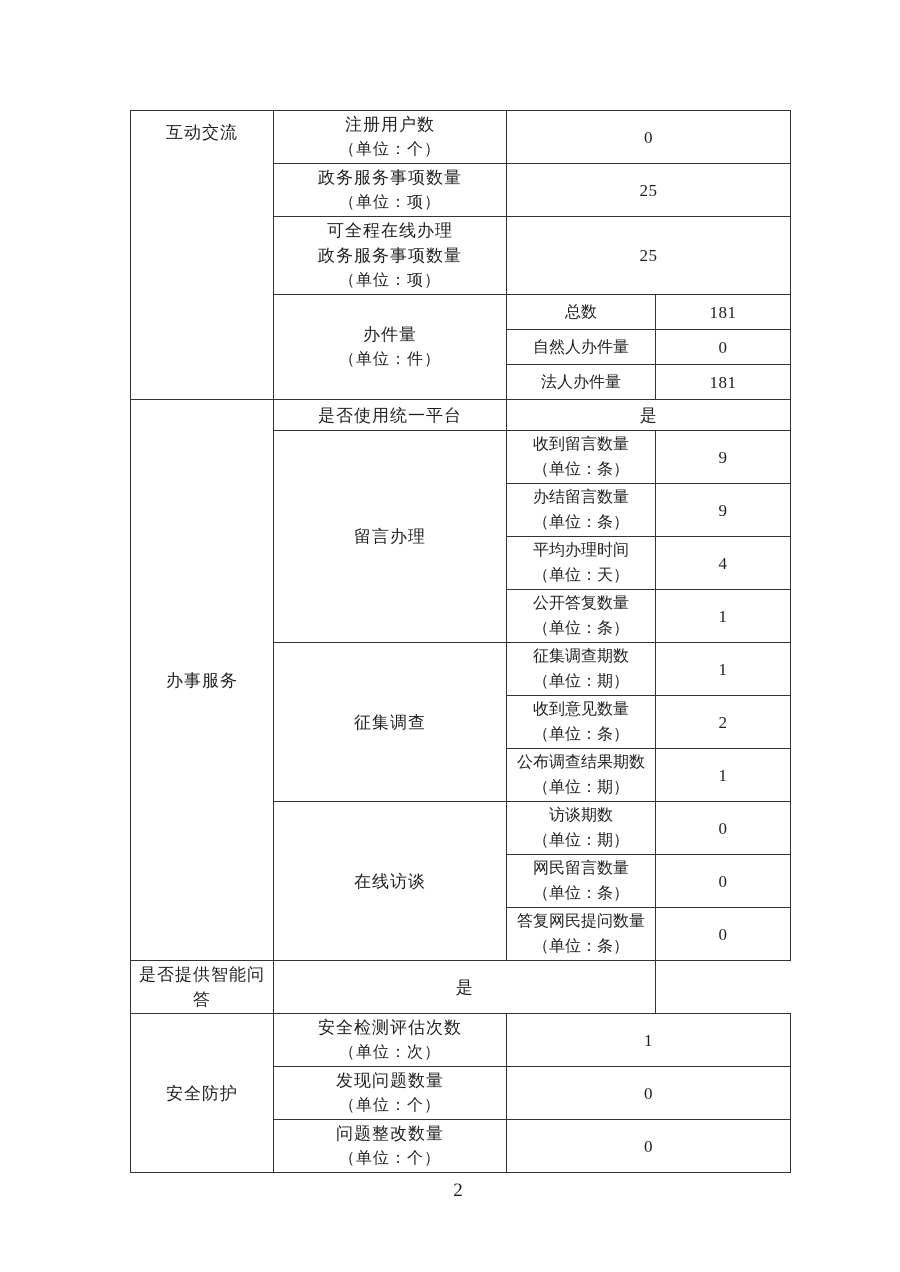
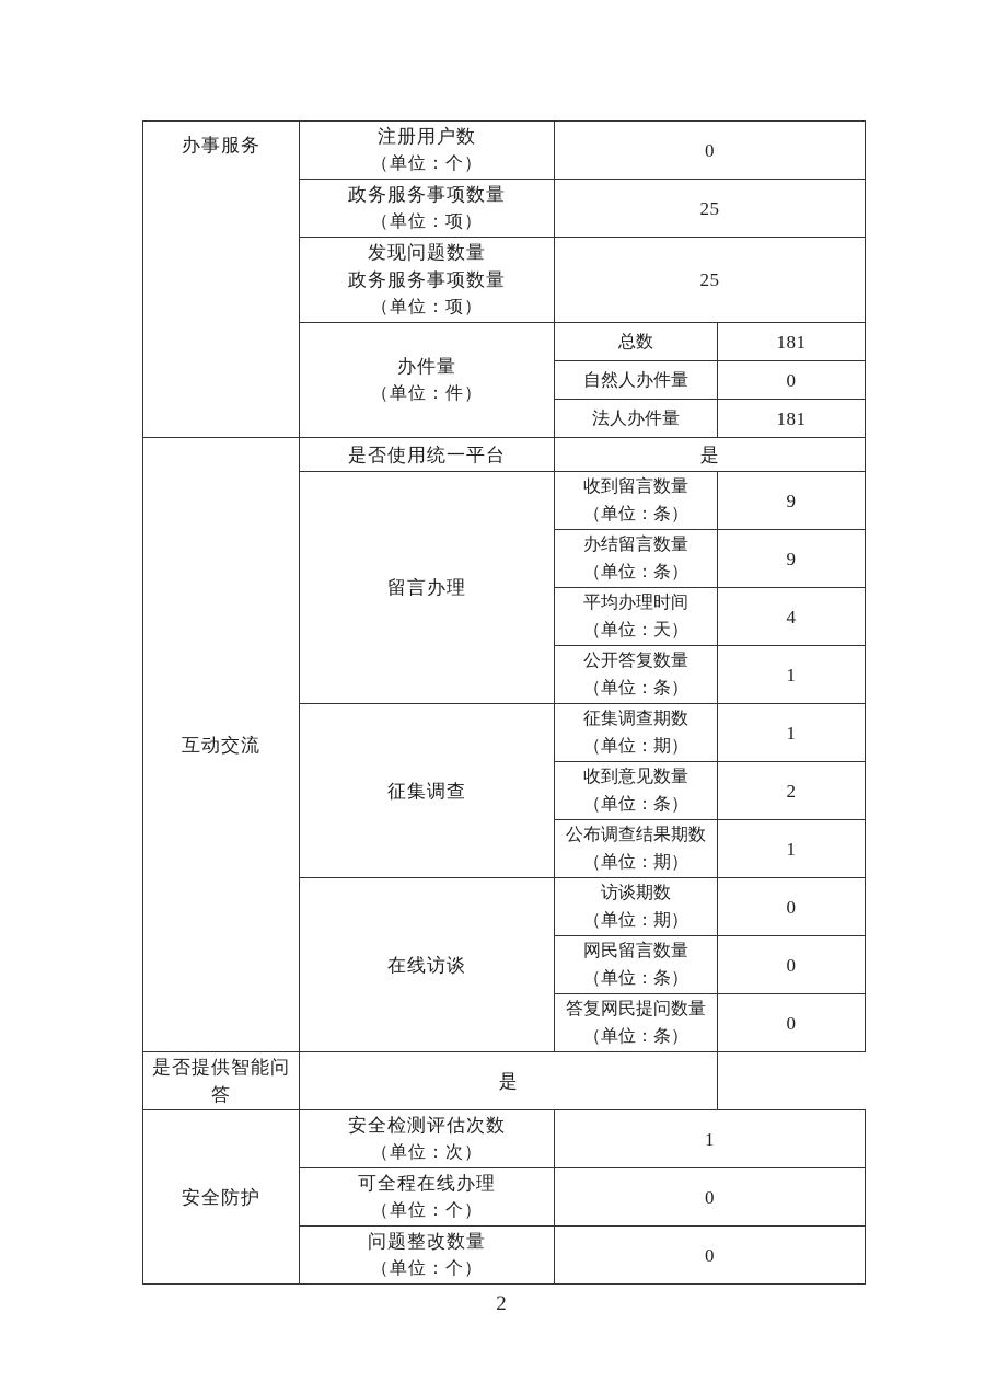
- 互动交流	注册用户数 （单位：个）	0
+ 办事服务	注册用户数 （单位：个）	0
  政务服务事项数量 （单位：项）	25
- 可全程在线办理 政务服务事项数量 （单位：项）	25
+ 发现问题数量 政务服务事项数量 （单位：项）	25
  办件量 （单位：件）	总数	181
  自然人办件量	0
  法人办件量	181
- 办事服务	是否使用统一平台	是
+ 互动交流	是否使用统一平台	是
  留言办理	收到留言数量 （单位：条）	9
  办结留言数量 （单位：条）	9
  平均办理时间 （单位：天）	4
  公开答复数量 （单位：条）	1
  征集调查	征集调查期数 （单位：期）	1
  收到意见数量 （单位：条）	2
  公布调查结果期数 （单位：期）	1
  在线访谈	访谈期数 （单位：期）	0
  网民留言数量 （单位：条）	0
  答复网民提问数量 （单位：条）	0
  是否提供智能问答	是
  安全防护	安全检测评估次数 （单位：次）	1
- 发现问题数量 （单位：个）	0
+ 可全程在线办理 （单位：个）	0
  问题整改数量 （单位：个）	0
  2
